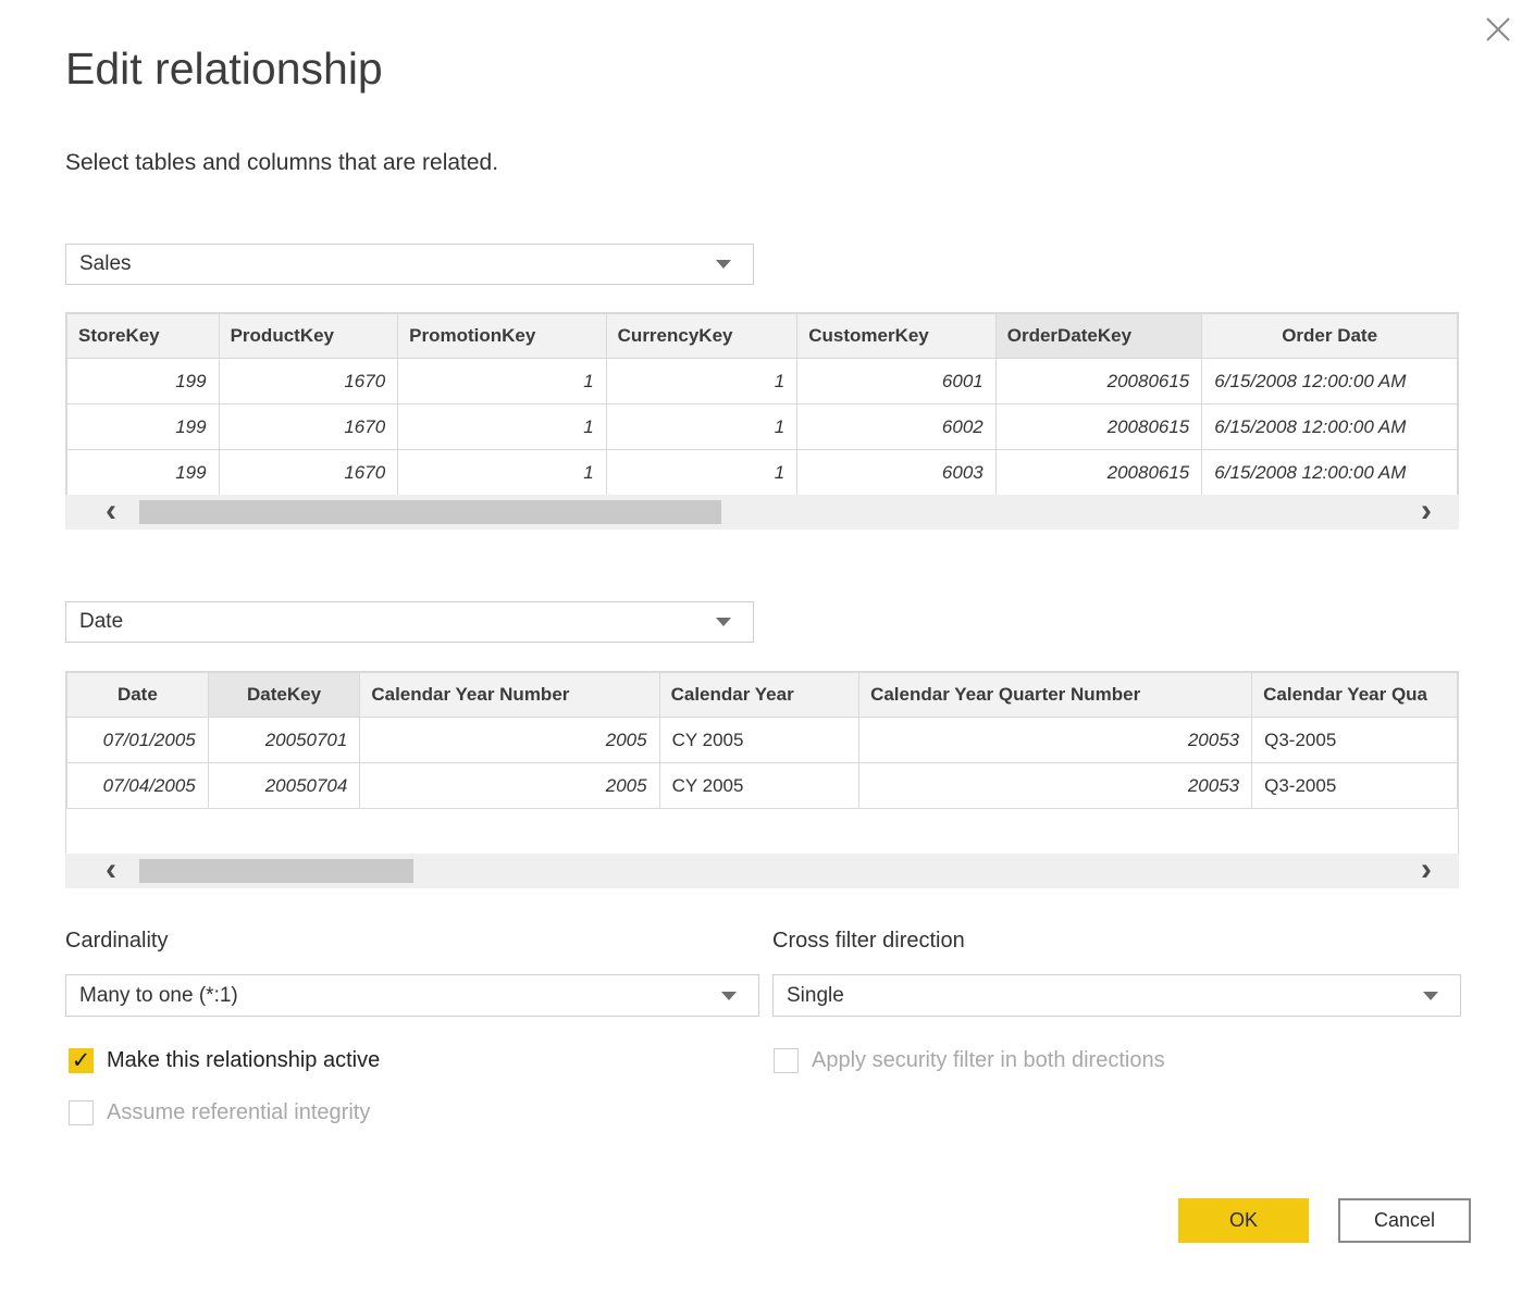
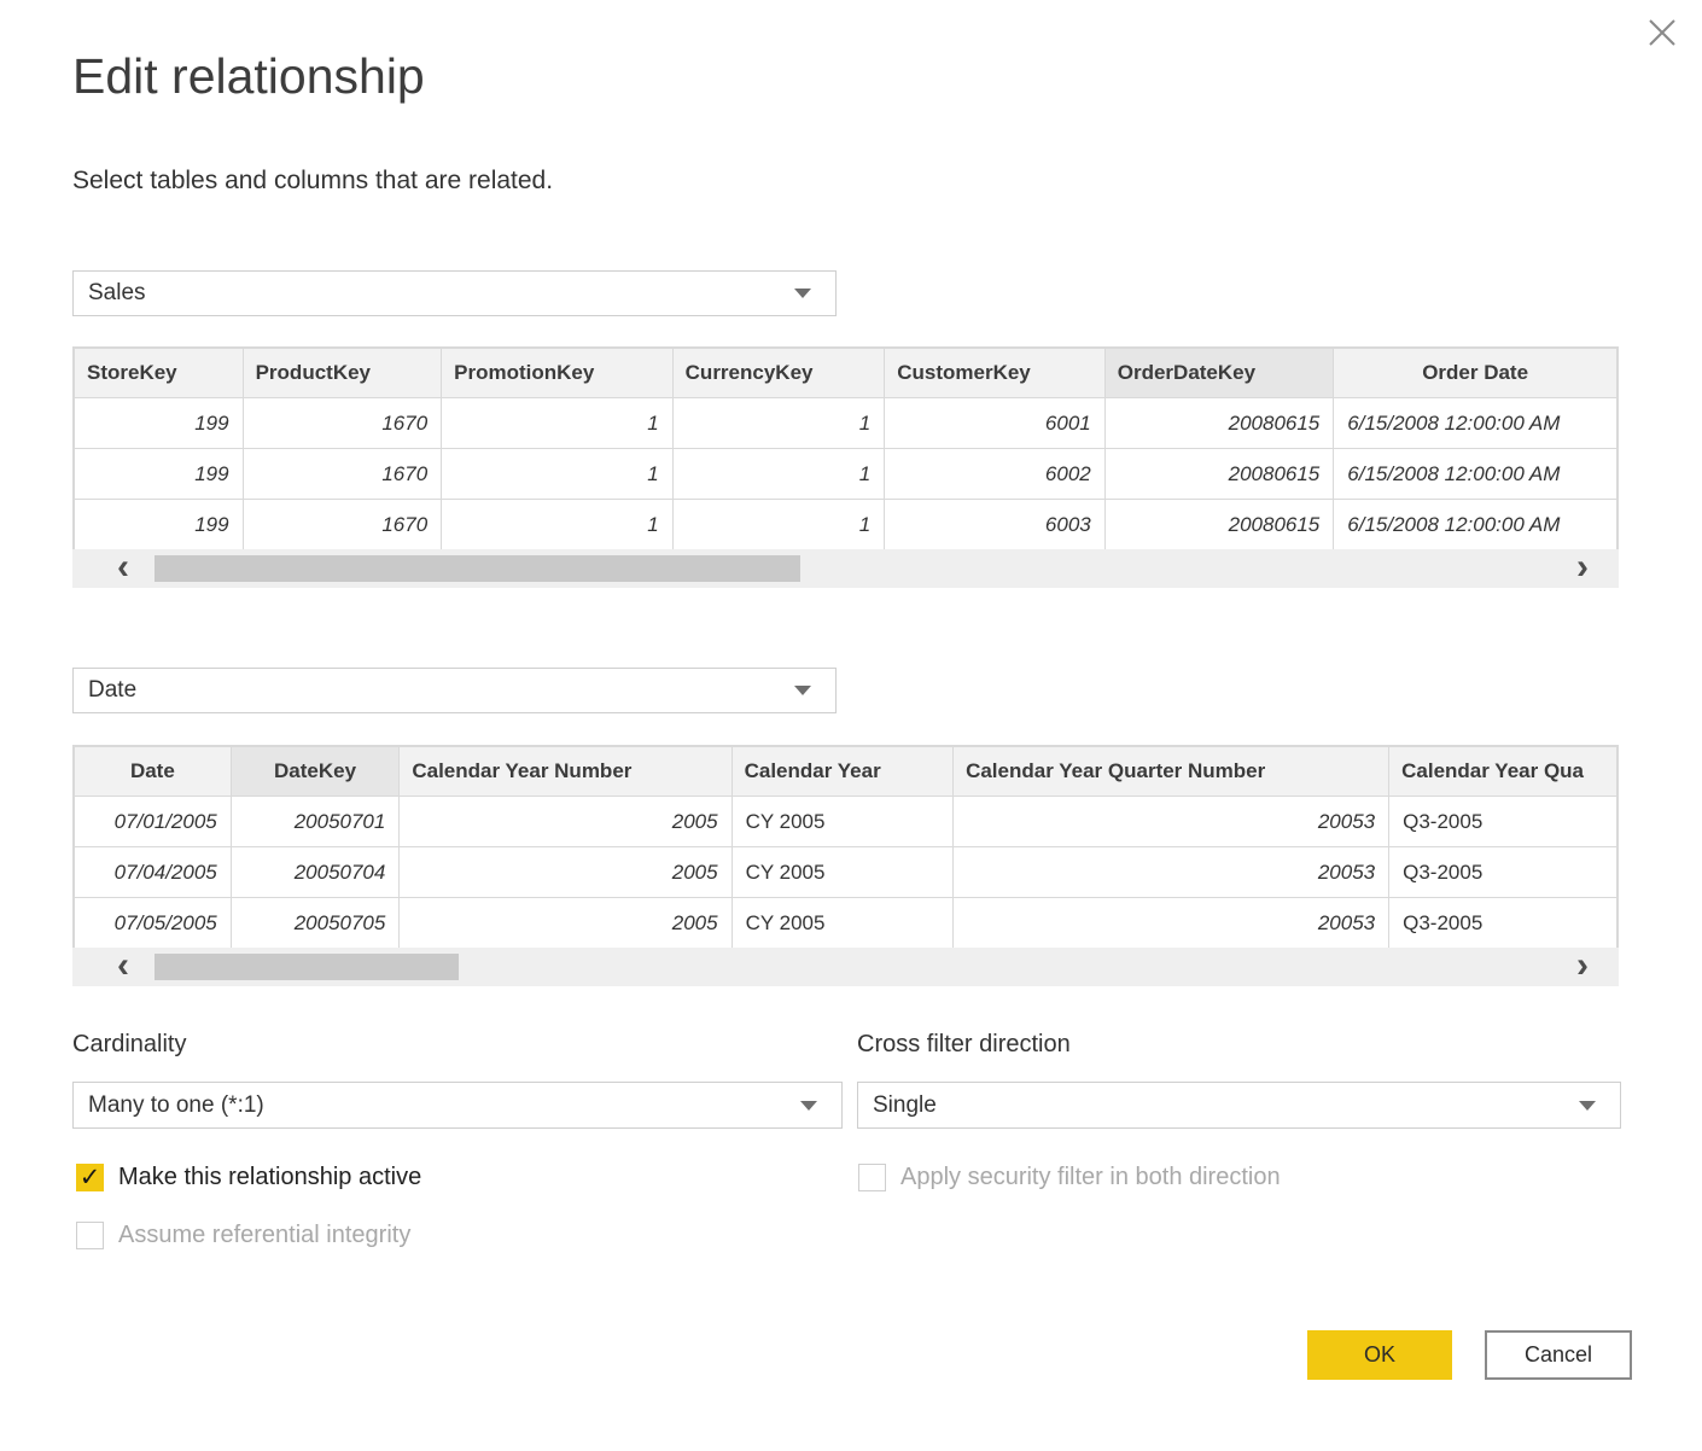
  Edit relationship
  Select tables and columns that are related.
  Sales
  StoreKey	ProductKey	PromotionKey	CurrencyKey	CustomerKey	OrderDateKey	Order Date
  199	1670	1	1	6001	20080615	6/15/2008 12:00:00 AM
  199	1670	1	1	6002	20080615	6/15/2008 12:00:00 AM
  199	1670	1	1	6003	20080615	6/15/2008 12:00:00 AM
  ‹
  ›
  Date
  Date	DateKey	Calendar Year Number	Calendar Year	Calendar Year Quarter Number	Calendar Year Qua
  07/01/2005	20050701	2005	CY 2005	20053	Q3-2005
  07/04/2005	20050704	2005	CY 2005	20053	Q3-2005
+ 07/05/2005	20050705	2005	CY 2005	20053	Q3-2005
  ‹
  ›
  Cardinality
  Many to one (*:1)
  Cross filter direction
  Single
  ✓
  Make this relationship active
- Apply security filter in both directions
+ Apply security filter in both direction
  Assume referential integrity
  OK
  Cancel
